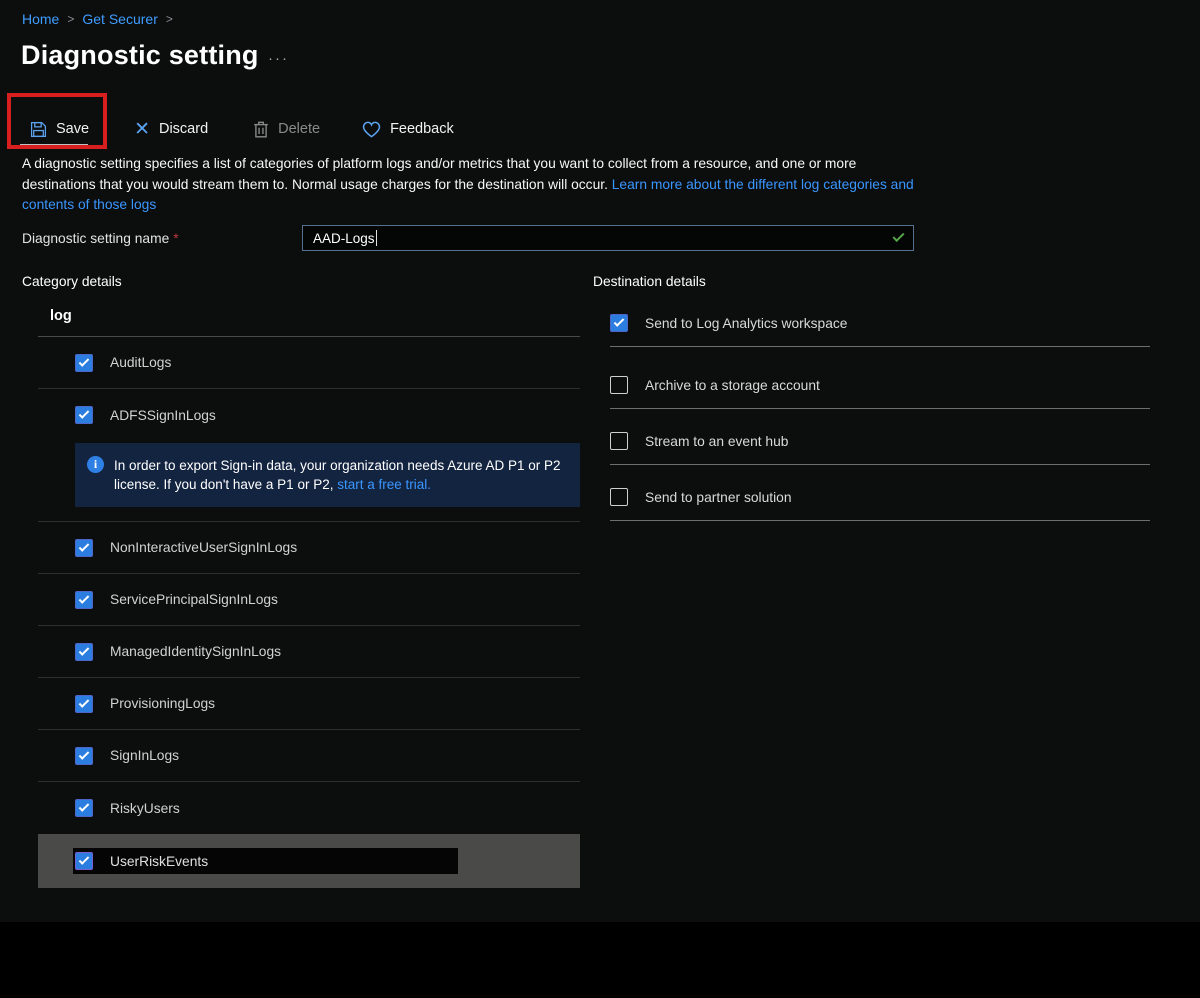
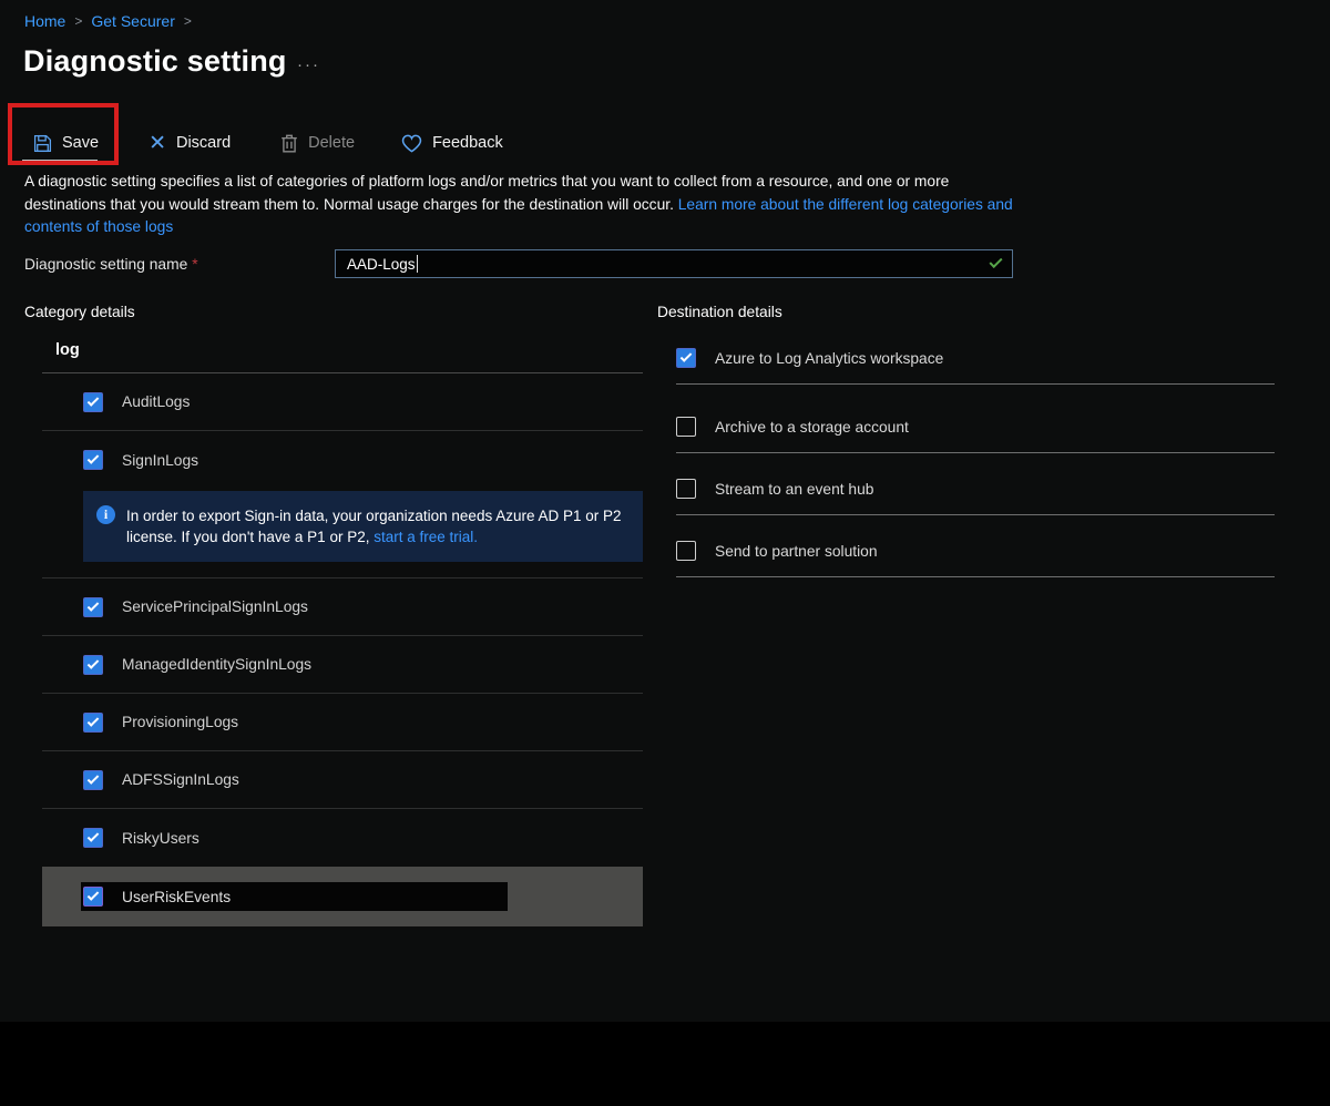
  Home
  >
  Get Securer
  >
  Diagnostic setting
  ···
  Save
  ✕
  Discard
  Delete
  Feedback
  A diagnostic setting specifies a list of categories of platform logs and/or metrics that you want to collect from a resource, and one or more destinations that you would stream them to. Normal usage charges for the destination will occur. Learn more about the different log categories and contents of those logs
  Diagnostic setting name *
  AAD-Logs
  Category details
  Destination details
  log
  AuditLogs
- ADFSSignInLogs
+ SignInLogs
  i
  In order to export Sign-in data, your organization needs Azure AD P1 or P2 license. If you don't have a P1 or P2, start a free trial.
- NonInteractiveUserSignInLogs
  ServicePrincipalSignInLogs
  ManagedIdentitySignInLogs
  ProvisioningLogs
- SignInLogs
+ ADFSSignInLogs
  RiskyUsers
  UserRiskEvents
- Send to Log Analytics workspace
+ Azure to Log Analytics workspace
  Archive to a storage account
  Stream to an event hub
  Send to partner solution
